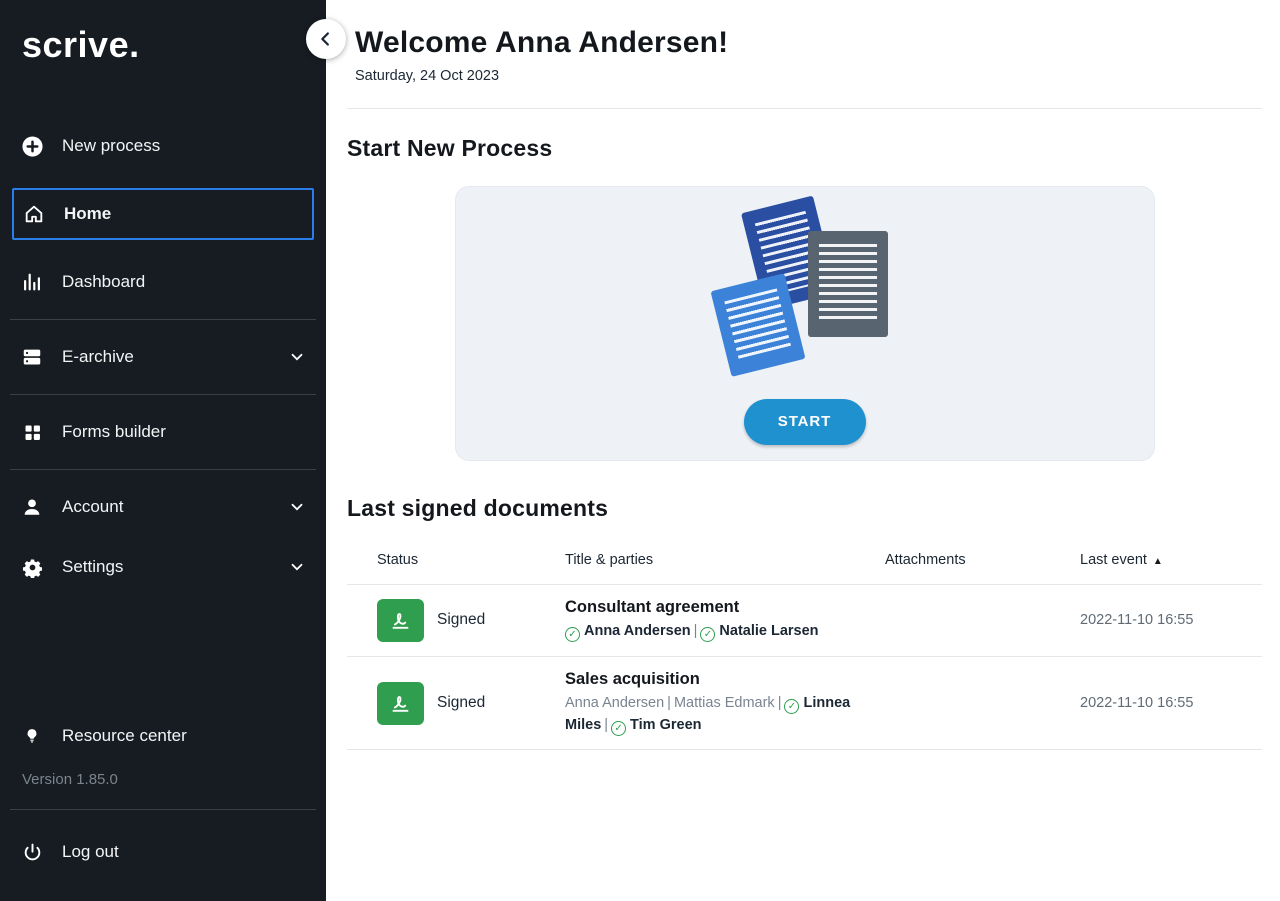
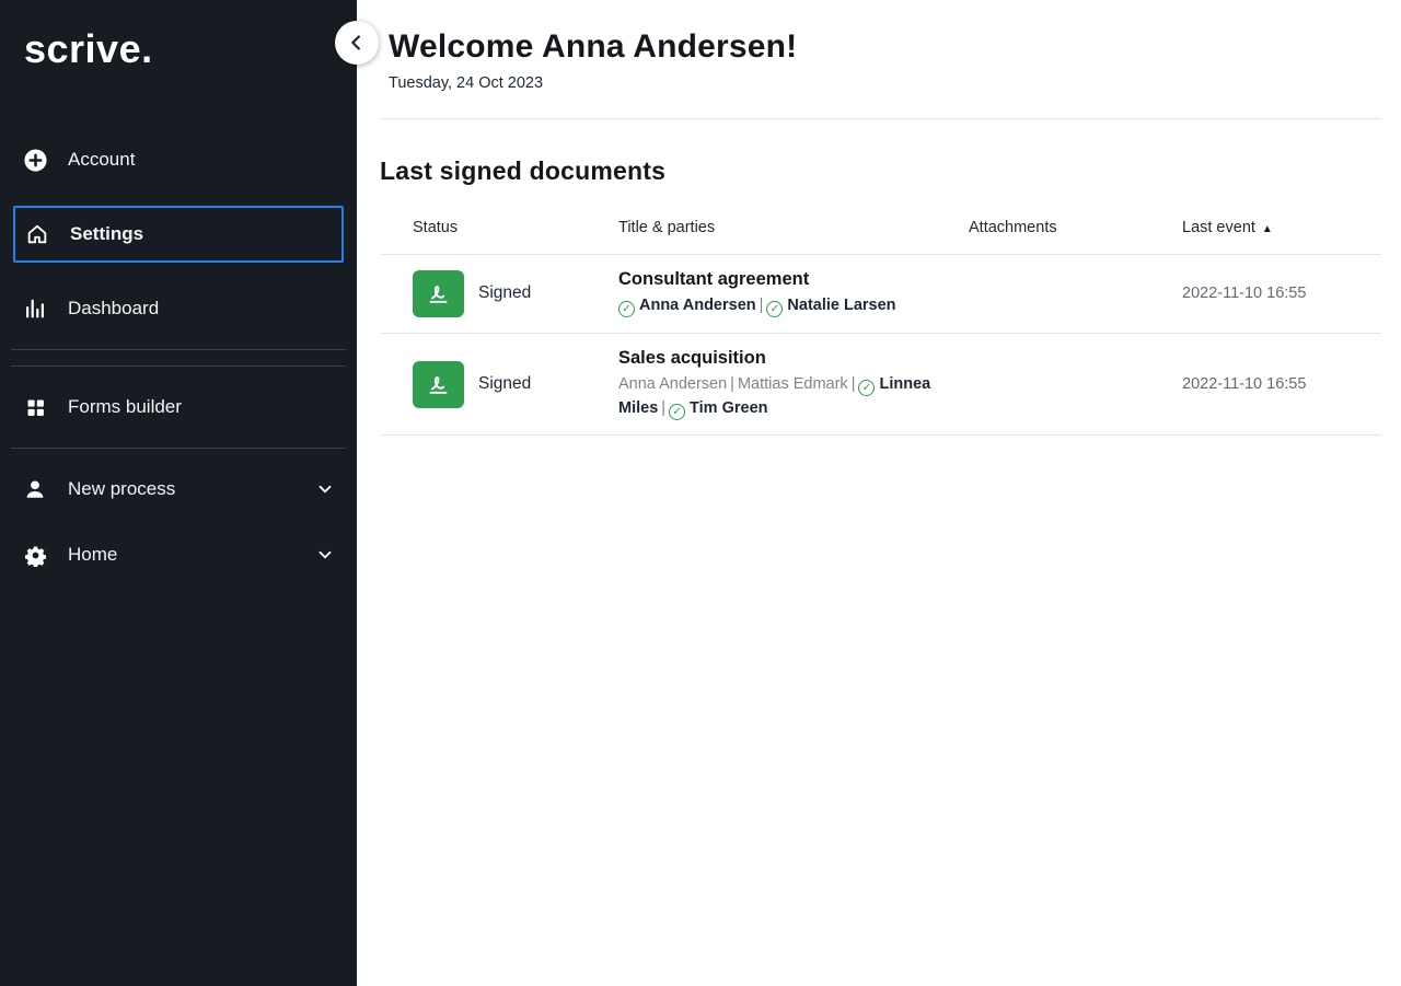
  scrive.
- New process
+ Account
- Home
+ Settings
  Dashboard
- E-archive
  Forms builder
- Account
+ New process
- Settings
+ Home
- Resource center
- Version 1.85.0
- Log out
  Welcome Anna Andersen!
- Saturday, 24 Oct 2023
+ Tuesday, 24 Oct 2023
- Start New Process
- START
  Last signed documents
  Status
  Title & parties
  Attachments
  Last event ▲
  Signed
  Consultant agreement
  ✓ Anna Andersen | ✓ Natalie Larsen
  2022-11-10 16:55
  Signed
  Sales acquisition
  Anna Andersen | Mattias Edmark | ✓ Linnea Miles | ✓ Tim Green
  2022-11-10 16:55
